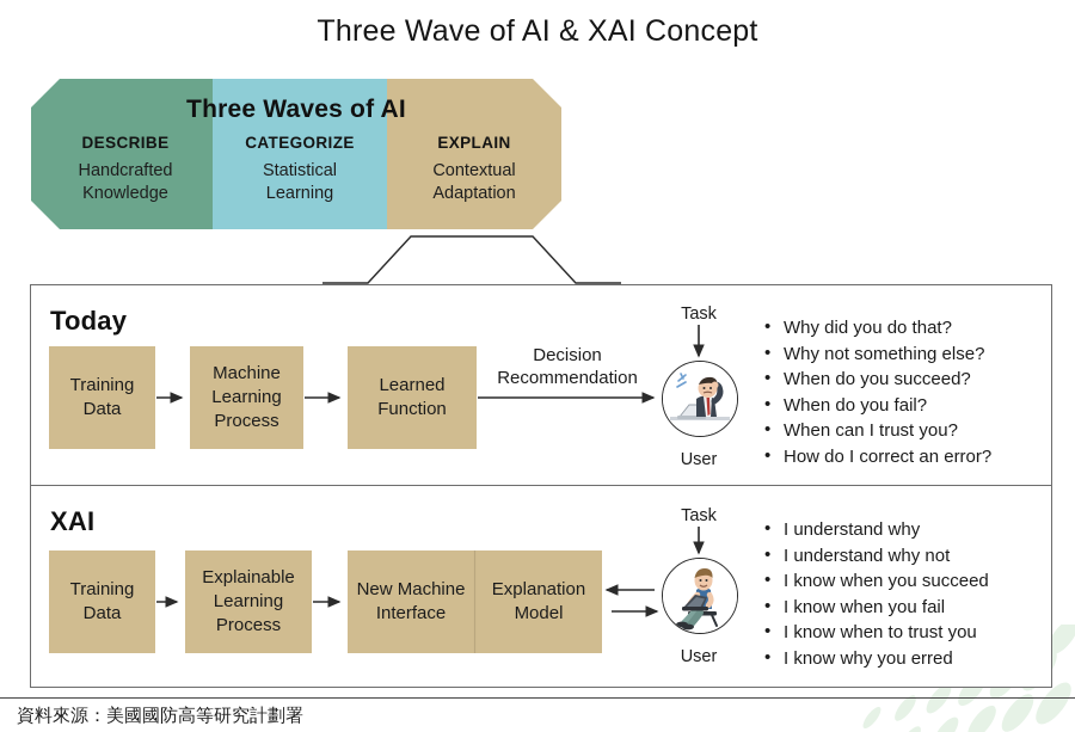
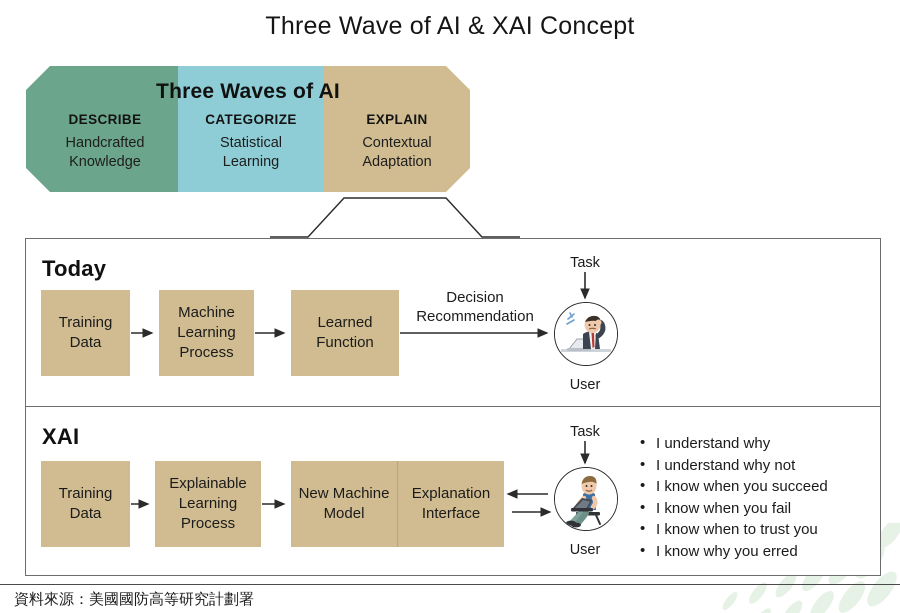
  Three Wave of AI & XAI Concept
  Three Waves of AI
  DESCRIBE
  Handcrafted
  Knowledge
  CATEGORIZE
  Statistical
  Learning
  EXPLAIN
  Contextual
  Adaptation
  Today
  Training
  Data
  Machine
  Learning
  Process
  Learned
  Function
  Decision
  Recommendation
  Task
  User
- Why did you do that?
- Why not something else?
- When do you succeed?
- When do you fail?
- When can I trust you?
- How do I correct an error?
  XAI
  Training
  Data
  Explainable
  Learning
  Process
  New Machine
- Interface
+ Model
  Explanation
- Model
+ Interface
  Task
  User
  I understand why
  I understand why not
  I know when you succeed
  I know when you fail
  I know when to trust you
  I know why you erred
  資料來源：美國國防高等研究計劃署
